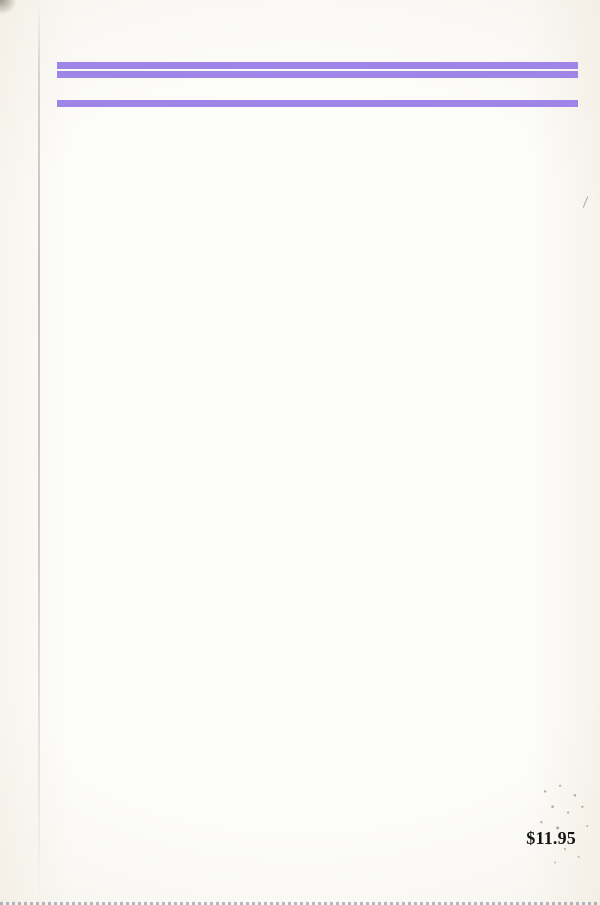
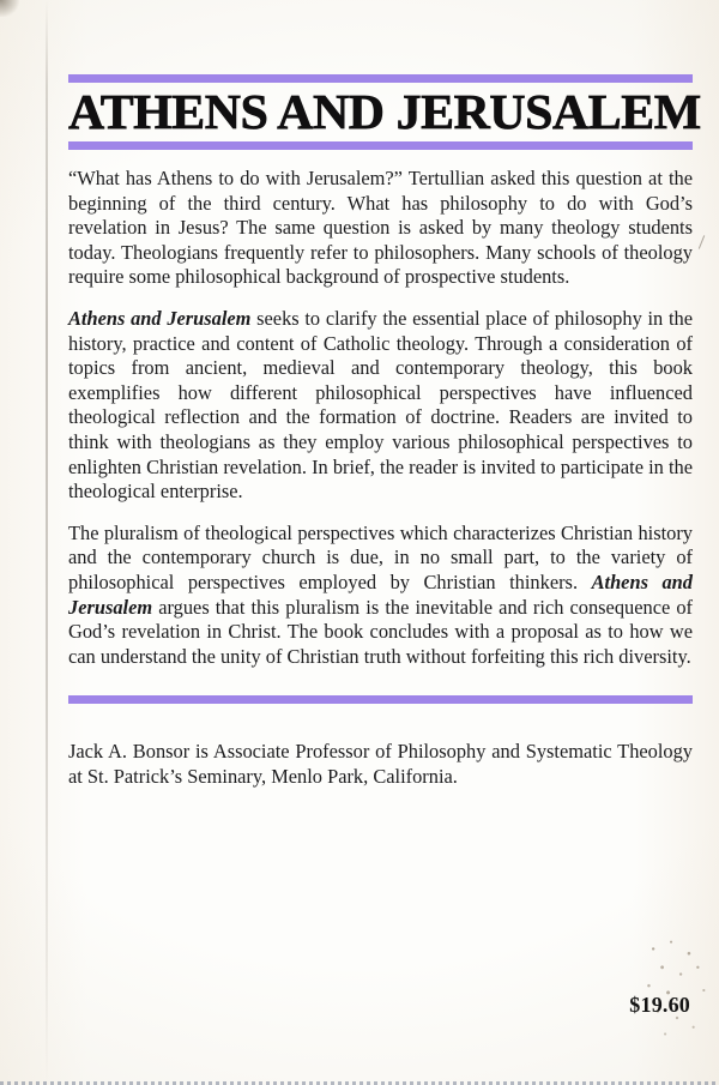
+ ATHENS AND JERUSALEM
+ “What has Athens to do with Jerusalem?” Tertullian asked this question at the beginning of the third century. What has philosophy to do with God’s revelation in Jesus? The same question is asked by many theology students today. Theologians frequently refer to philosophers. Many schools of theology require some philosophical background of prospective students.
+ Athens and Jerusalem seeks to clarify the essential place of philosophy in the history, practice and content of Catholic theology. Through a consideration of topics from ancient, medieval and contemporary theology, this book exemplifies how different philosophical perspectives have influenced theological reflection and the formation of doctrine. Readers are invited to think with theologians as they employ various philosophical perspectives to enlighten Christian revelation. In brief, the reader is invited to participate in the theological enterprise.
+ The pluralism of theological perspectives which characterizes Christian history and the contemporary church is due, in no small part, to the variety of philosophical perspectives employed by Christian thinkers. Athens and Jerusalem argues that this pluralism is the inevitable and rich consequence of God’s revelation in Christ. The book concludes with a proposal as to how we can understand the unity of Christian truth without forfeiting this rich diversity.
+ Jack A. Bonsor is Associate Professor of Philosophy and Systematic Theology at St. Patrick’s Seminary, Menlo Park, California.
- $11.95
+ $19.60
